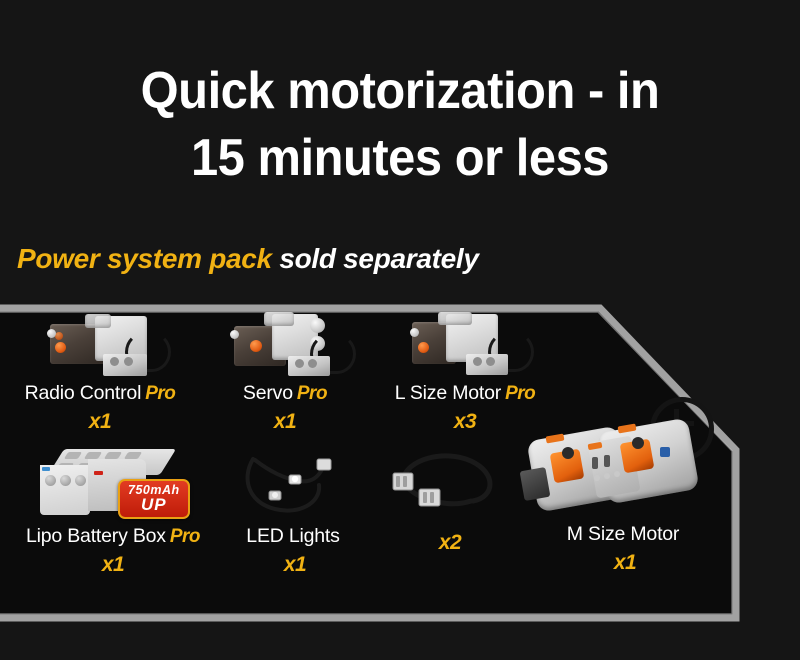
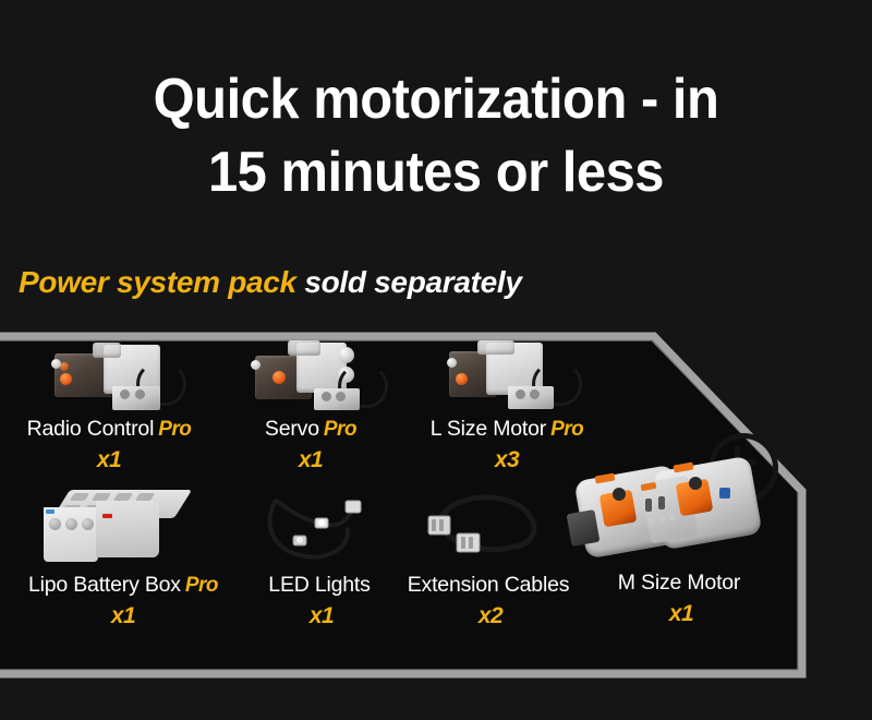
  Quick motorization - in
  15 minutes or less
  Power system pack sold separately
  Radio Control Pro
  x1
  Servo Pro
  x1
  L Size Motor Pro
  x3
- 750mAh
- UP
  Lipo Battery Box Pro
  x1
  LED Lights
  x1
+ Extension Cables
  x2
  M Size Motor
  x1
